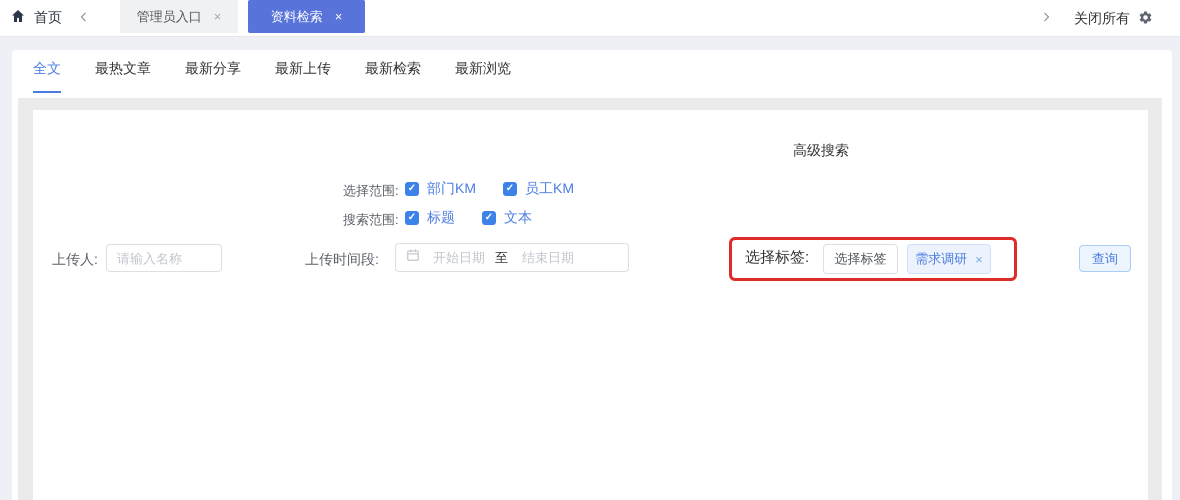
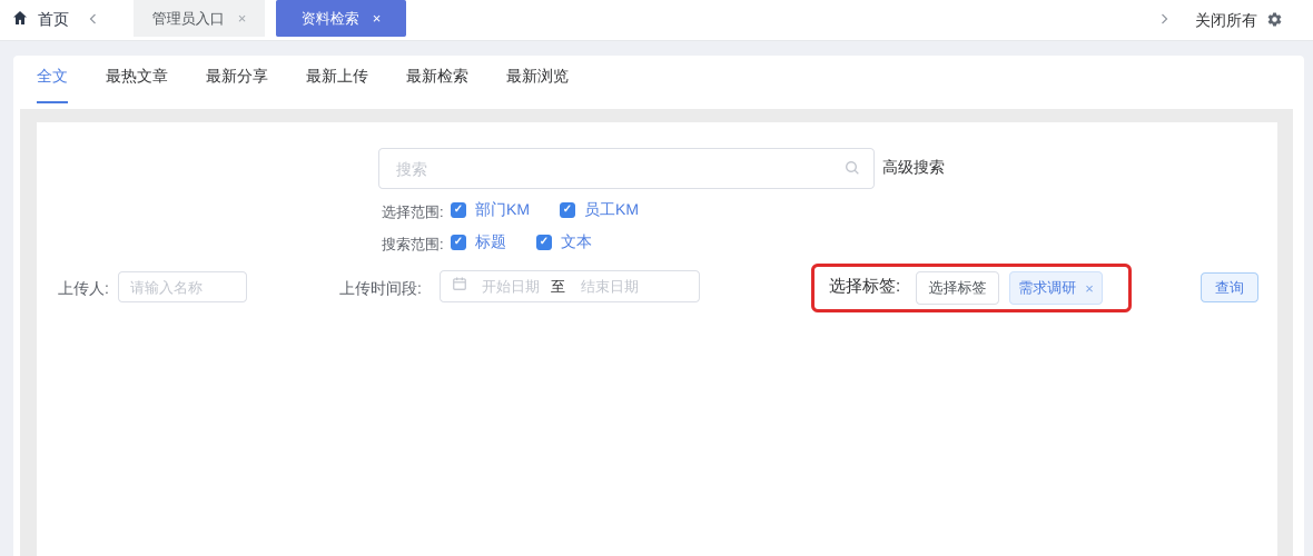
  首页
  管理员入口
  ×
  资料检索
  ×
  关闭所有
  全文
  最热文章
  最新分享
  最新上传
  最新检索
  最新浏览
+ 搜索
  高级搜索
  选择范围:
  部门KM
  员工KM
  搜索范围:
  标题
  文本
  上传人:
  请输入名称
  上传时间段:
  开始日期
  至
  结束日期
  选择标签:
  选择标签
  需求调研
  ×
  查询
